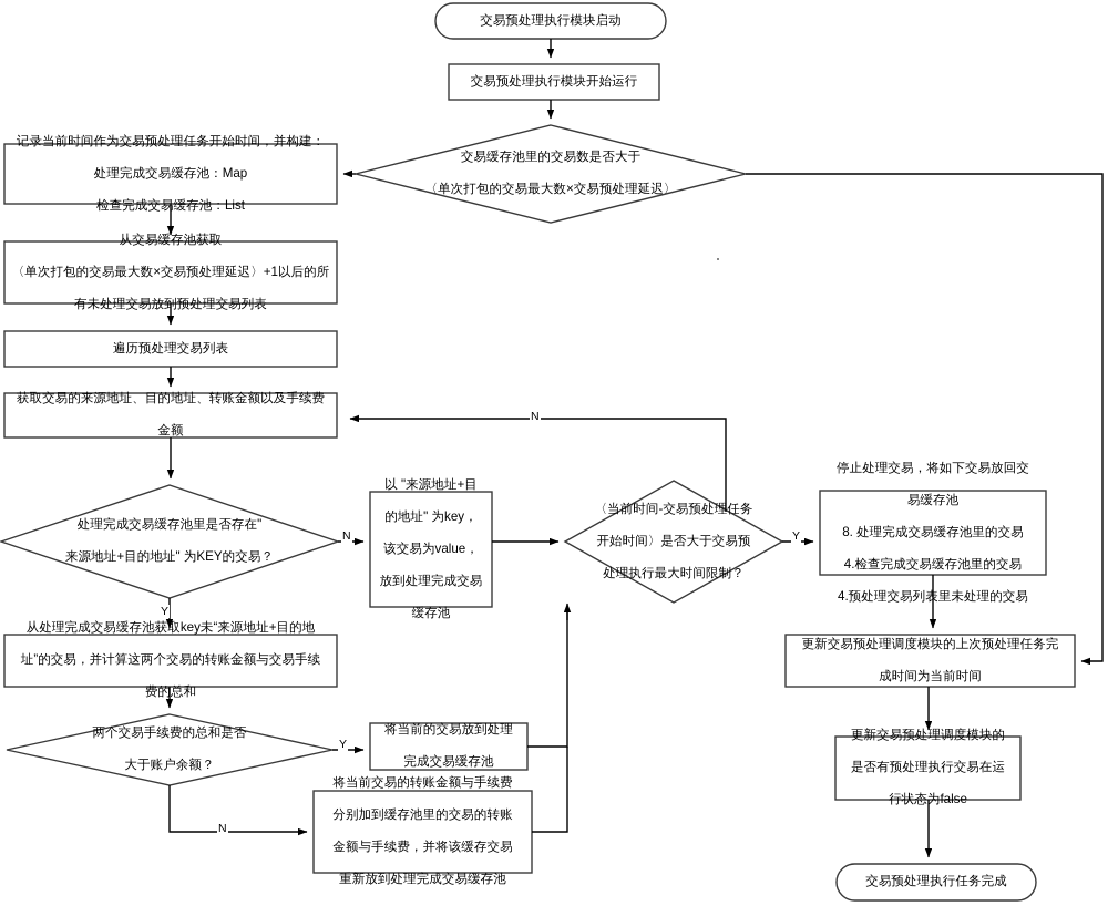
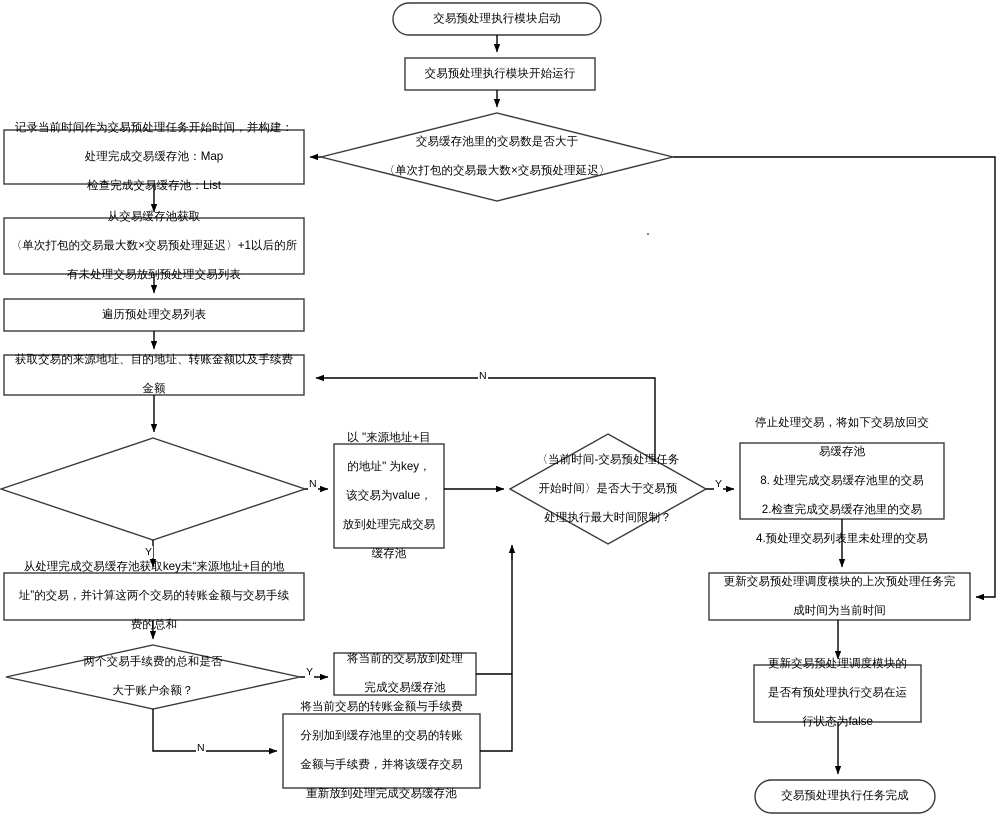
  交易预处理执行模块启动
  交易预处理执行模块开始运行
  交易缓存池里的交易数是否大于
  〈单次打包的交易最大数×交易预处理延迟〉
  记录当前时间作为交易预处理任务开始时间，并构建：
  处理完成交易缓存池：Map
  检查完成交易缓存池：List
  从交易缓存池获取
  〈单次打包的交易最大数×交易预处理延迟〉+1以后的所
  有未处理交易放到预处理交易列表
  遍历预处理交易列表
  获取交易的来源地址、目的地址、转账金额以及手续费
  金额
- 处理完成交易缓存池里是否存在"
- 来源地址+目的地址" 为KEY的交易？
  以 "来源地址+目
  的地址" 为key，
  该交易为value，
  放到处理完成交易
  缓存池
  〈当前时间-交易预处理任务
  开始时间〉是否大于交易预
  处理执行最大时间限制？
  停止处理交易，将如下交易放回交
  易缓存池
  8. 处理完成交易缓存池里的交易
- 4.检查完成交易缓存池里的交易
+ 2.检查完成交易缓存池里的交易
  4.预处理交易列表里未处理的交易
  更新交易预处理调度模块的上次预处理任务完
  成时间为当前时间
  更新交易预处理调度模块的
  是否有预处理执行交易在运
  行状态为false
  交易预处理执行任务完成
  从处理完成交易缓存池获取key未“来源地址+目的地
  址”的交易，并计算这两个交易的转账金额与交易手续
  费的总和
  两个交易手续费的总和是否
  大于账户余额？
  将当前的交易放到处理
  完成交易缓存池
  将当前交易的转账金额与手续费
  分别加到缓存池里的交易的转账
  金额与手续费，并将该缓存交易
  重新放到处理完成交易缓存池
  N
  Y
  Y
  N
  Y
  N
